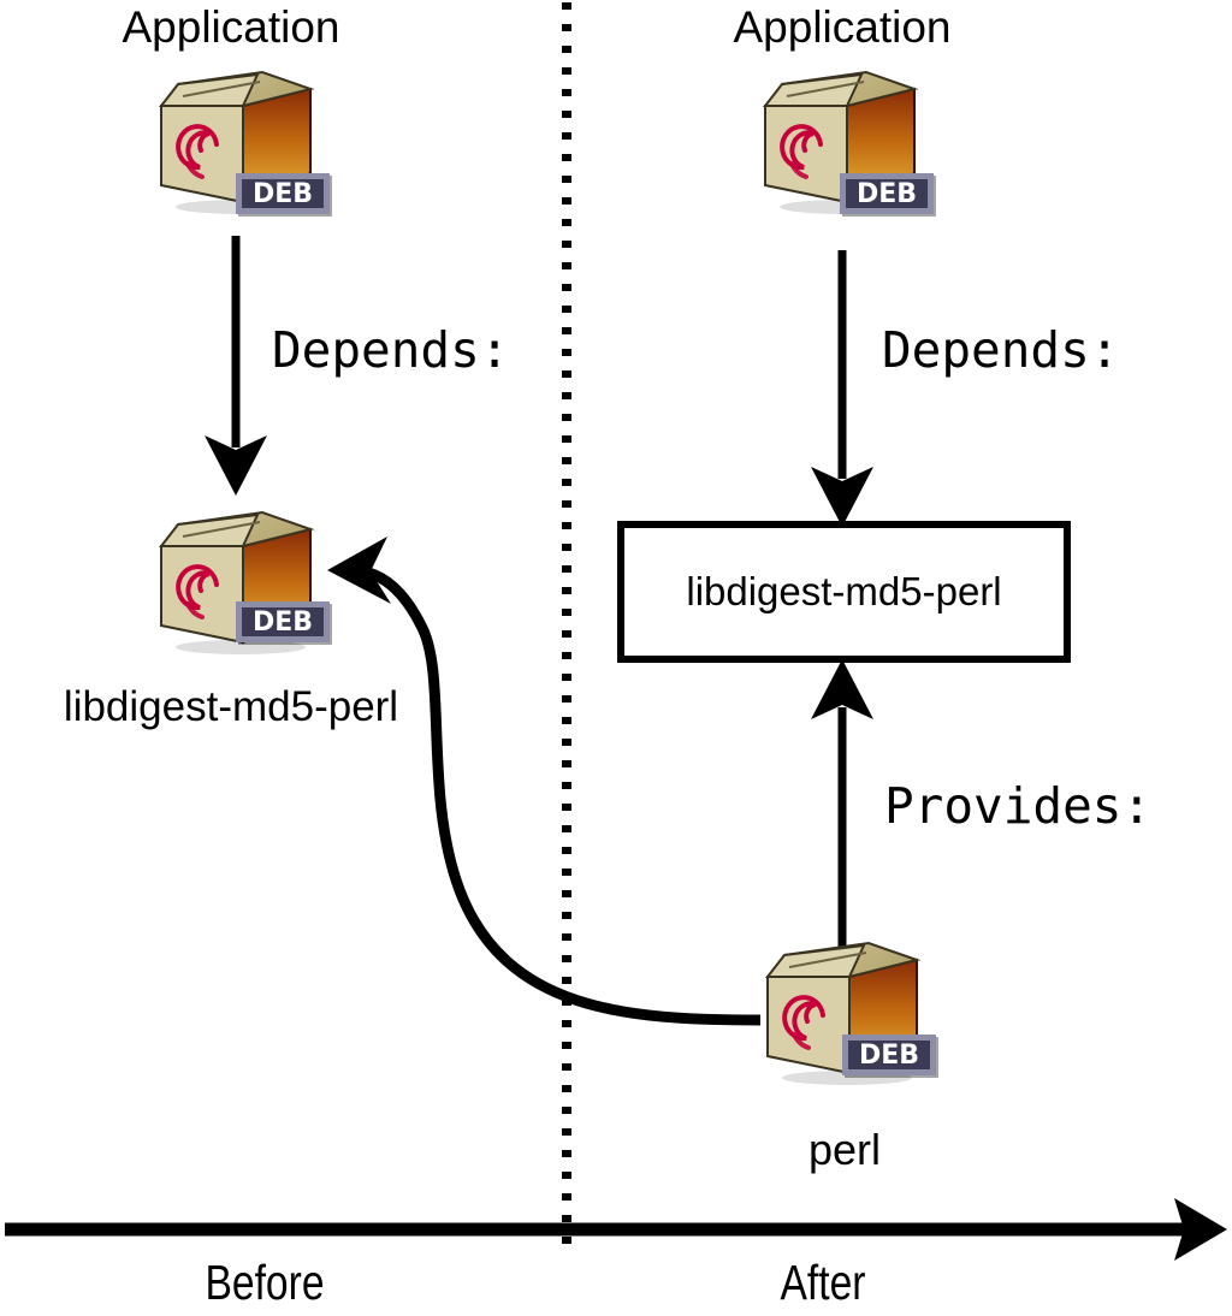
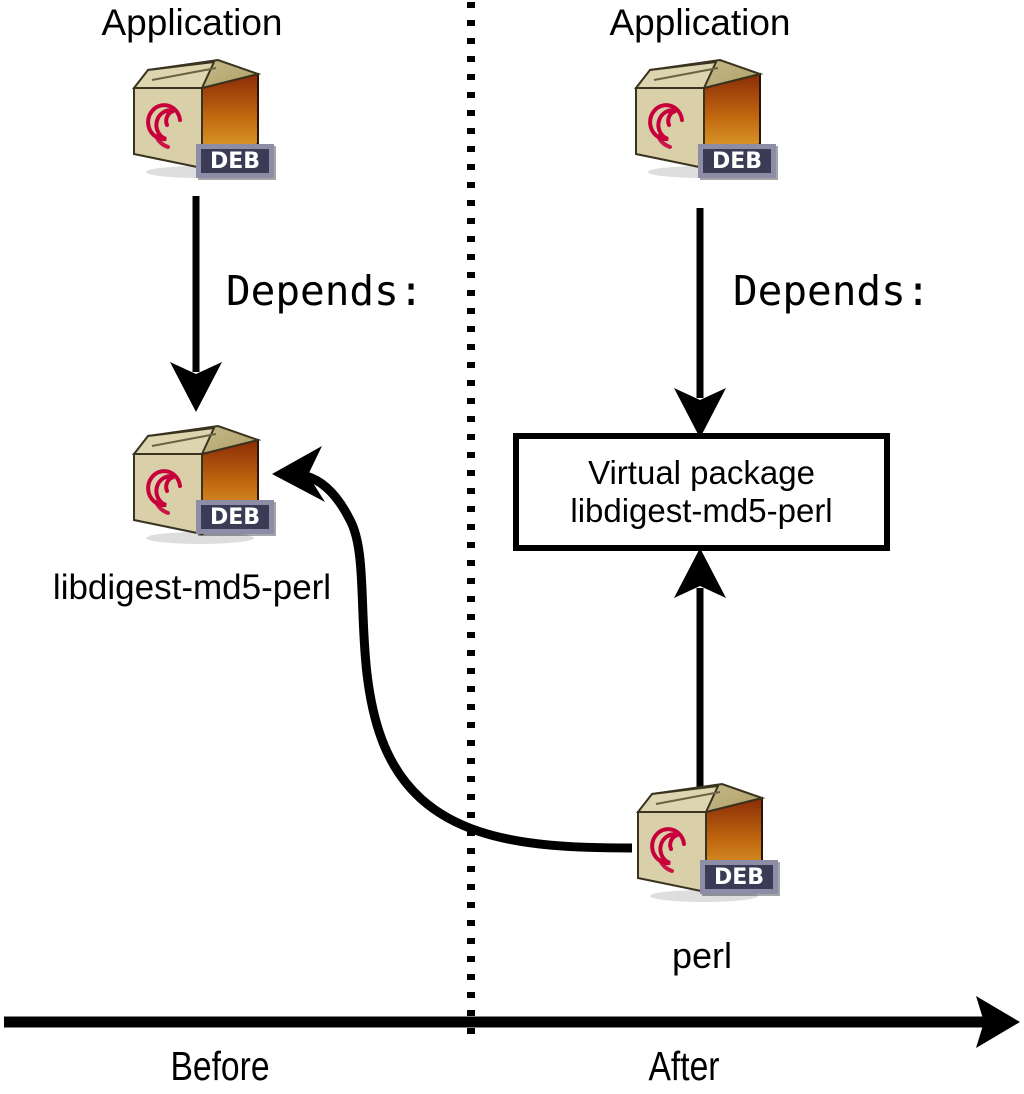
  DEB
  DEB
  DEB
  DEB
  Application
  Application
  Depends:
  Depends:
  libdigest-md5-perl
- Provides:
  perl
+ Virtual package
  libdigest-md5-perl
  Before
  After
